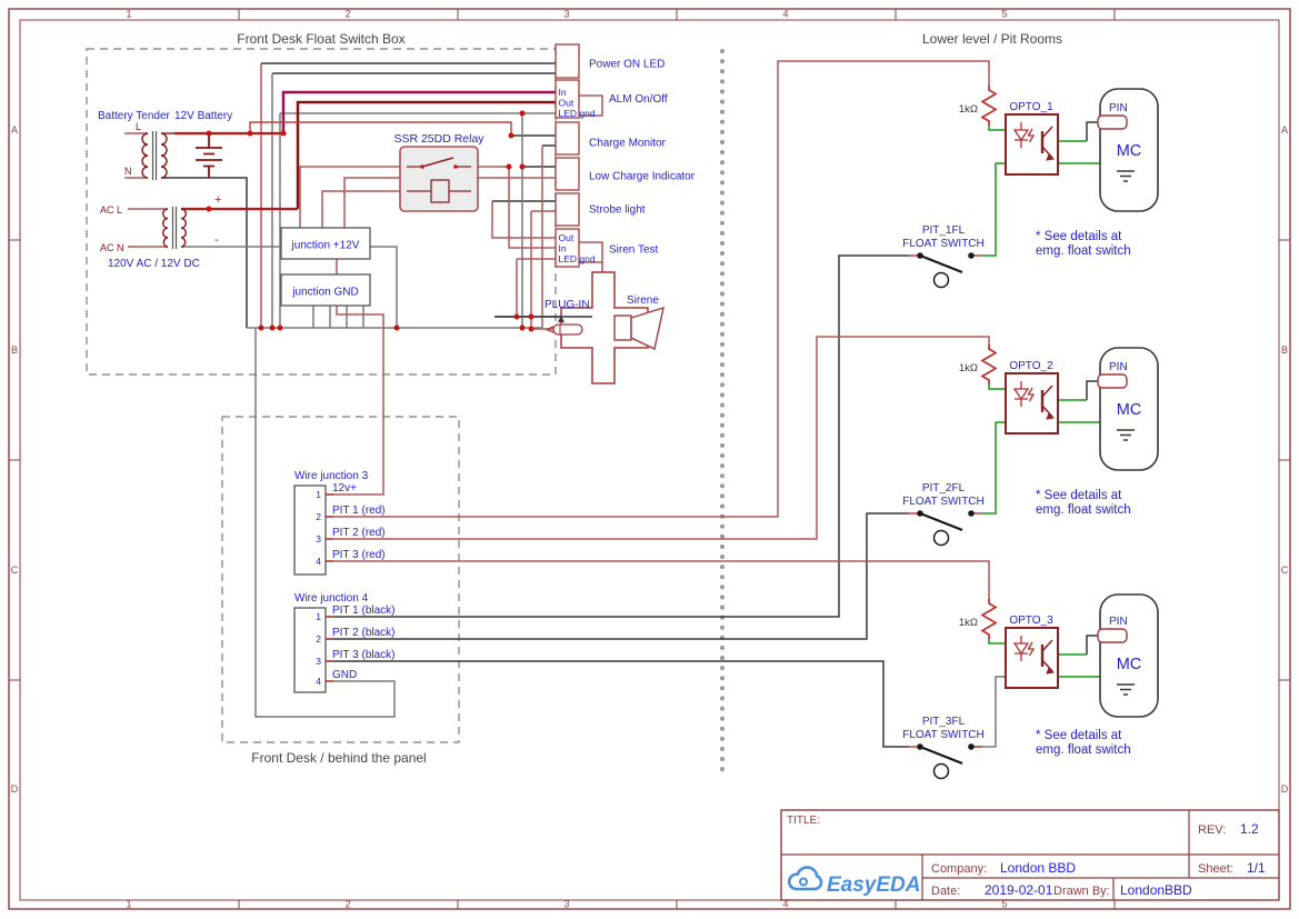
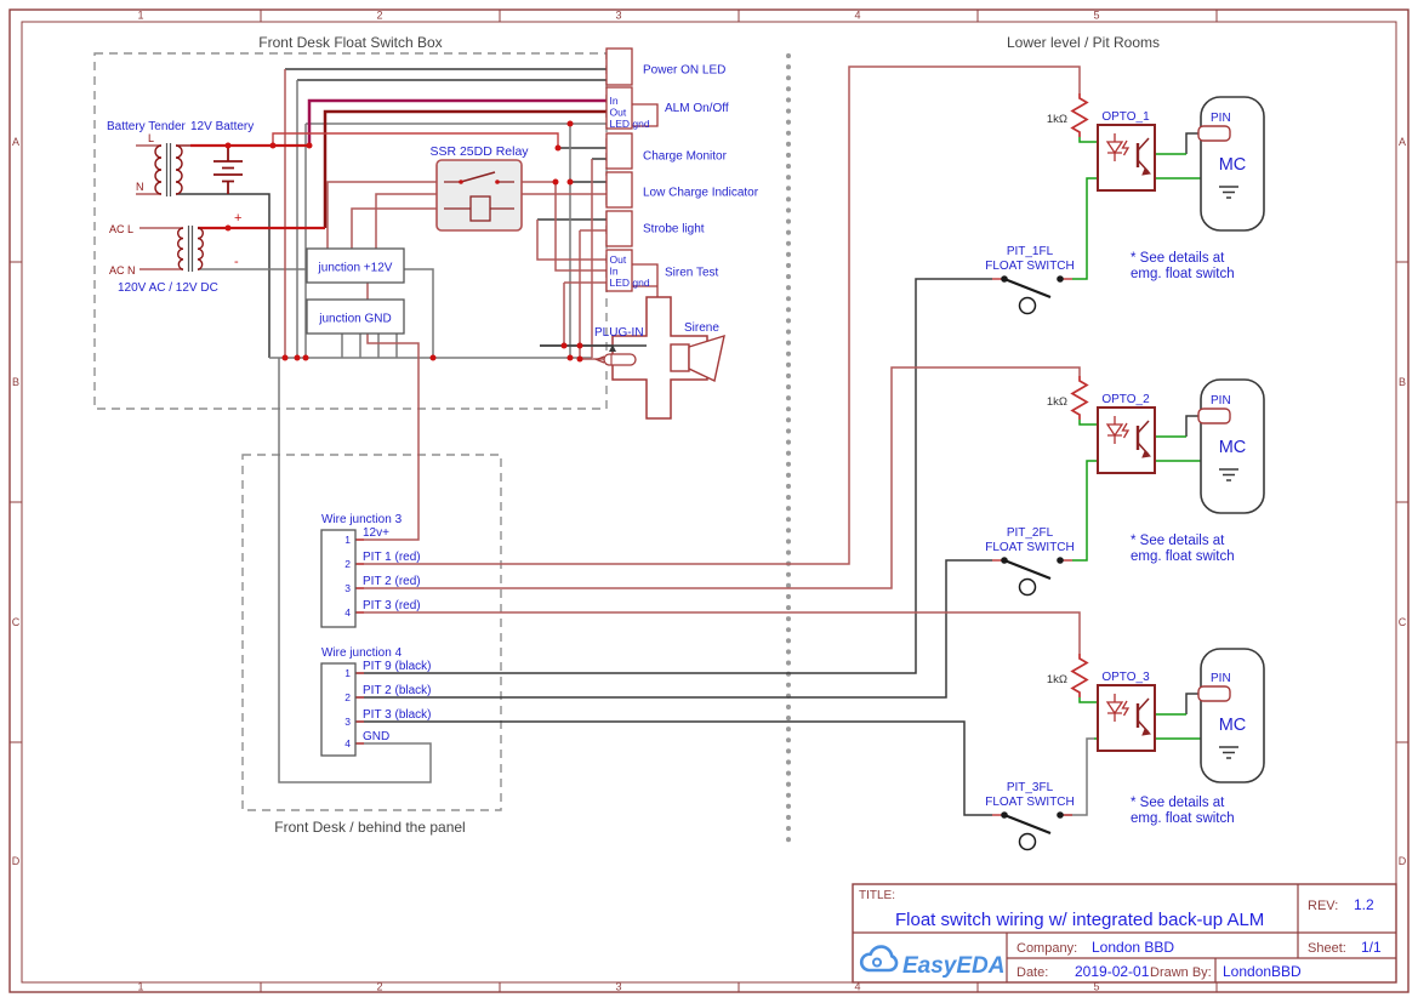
  1
  2
  3
  4
  5
  1
  2
  3
  4
  5
  A
  B
  C
  D
  A
  B
  C
  D
  Front Desk Float Switch Box
  Lower level / Pit Rooms
  Front Desk / behind the panel
  Battery Tender
  12V Battery
  L
  N
  AC L
  AC N
  120V AC / 12V DC
  +
  -
  SSR 25DD Relay
  junction +12V
  junction GND
  Power ON LED
  ALM On/Off
  Charge Monitor
  Low Charge Indicator
  Strobe light
  Siren Test
  In
  Out
  LED gnd
  Out
  In
  LED gnd
  PLUG-IN
  Sirene
  Wire junction 3
  1
  2
  3
  4
  12v+
  PIT 1 (red)
  PIT 2 (red)
  PIT 3 (red)
  Wire junction 4
  1
  2
  3
  4
- PIT 1 (black)
+ PIT 9 (black)
  PIT 2 (black)
  PIT 3 (black)
  GND
  1kΩ
  OPTO_1
  PIN
  MC
  PIT_1FL
  FLOAT SWITCH
  * See details at
  emg. float switch
  1kΩ
  OPTO_2
  PIN
  MC
  PIT_2FL
  FLOAT SWITCH
  * See details at
  emg. float switch
  1kΩ
  OPTO_3
  PIN
  MC
  PIT_3FL
  FLOAT SWITCH
  * See details at
  emg. float switch
  TITLE:
+ Float switch wiring w/ integrated back-up ALM
  REV:
  1.2
  Company:
  London BBD
  Sheet:
  1/1
  Date:
  2019-02-01
  Drawn By:
  LondonBBD
  EasyEDA
